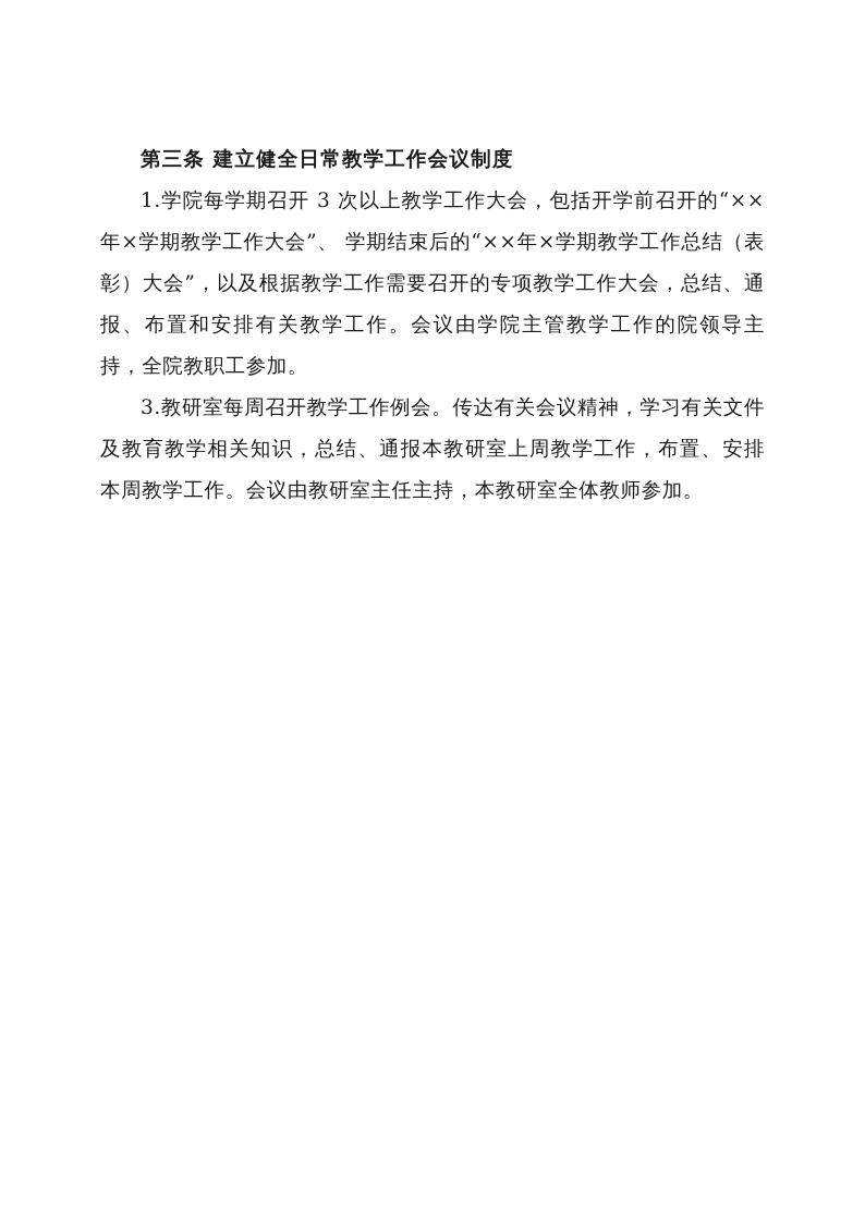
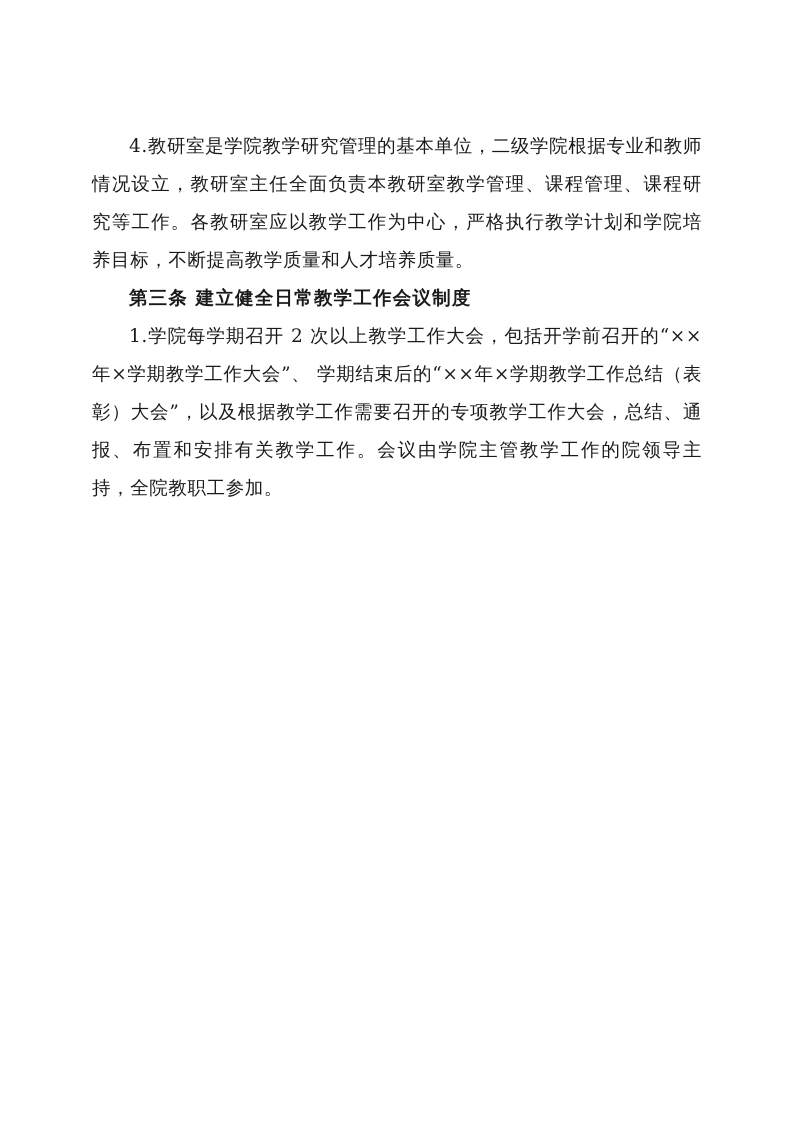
+ 4.教研室是学院教学研究管理的基本单位，二级学院根据专业和教师情况设立，教研室主任全面负责本教研室教学管理、课程管理、课程研究等工作。各教研室应以教学工作为中心，严格执行教学计划和学院培养目标，不断提高教学质量和人才培养质量。
  第三条 建立健全日常教学工作会议制度
- 1.学院每学期召开 3 次以上教学工作大会，包括开学前召开的“××年×学期教学工作大会”、 学期结束后的“××年×学期教学工作总结（表彰）大会”，以及根据教学工作需要召开的专项教学工作大会，总结、通报、布置和安排有关教学工作。会议由学院主管教学工作的院领导主持，全院教职工参加。
+ 1.学院每学期召开 2 次以上教学工作大会，包括开学前召开的“××年×学期教学工作大会”、 学期结束后的“××年×学期教学工作总结（表彰）大会”，以及根据教学工作需要召开的专项教学工作大会，总结、通报、布置和安排有关教学工作。会议由学院主管教学工作的院领导主持，全院教职工参加。
- 3.教研室每周召开教学工作例会。传达有关会议精神，学习有关文件及教育教学相关知识，总结、通报本教研室上周教学工作，布置、安排本周教学工作。会议由教研室主任主持，本教研室全体教师参加。
